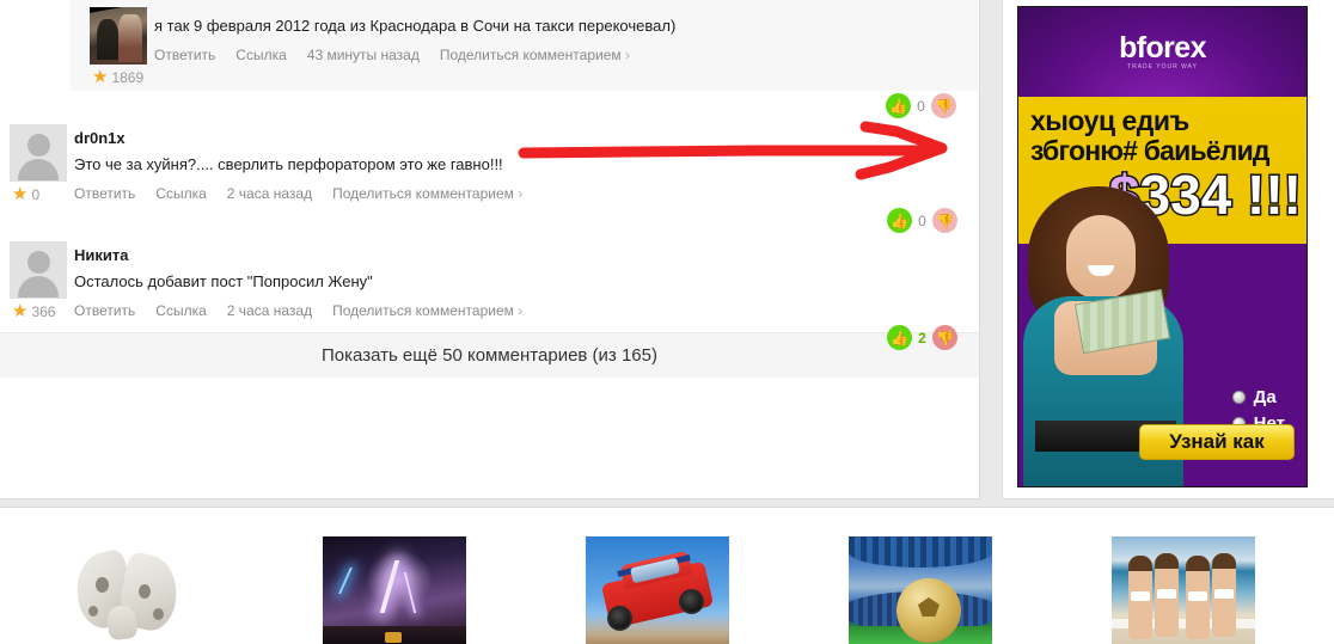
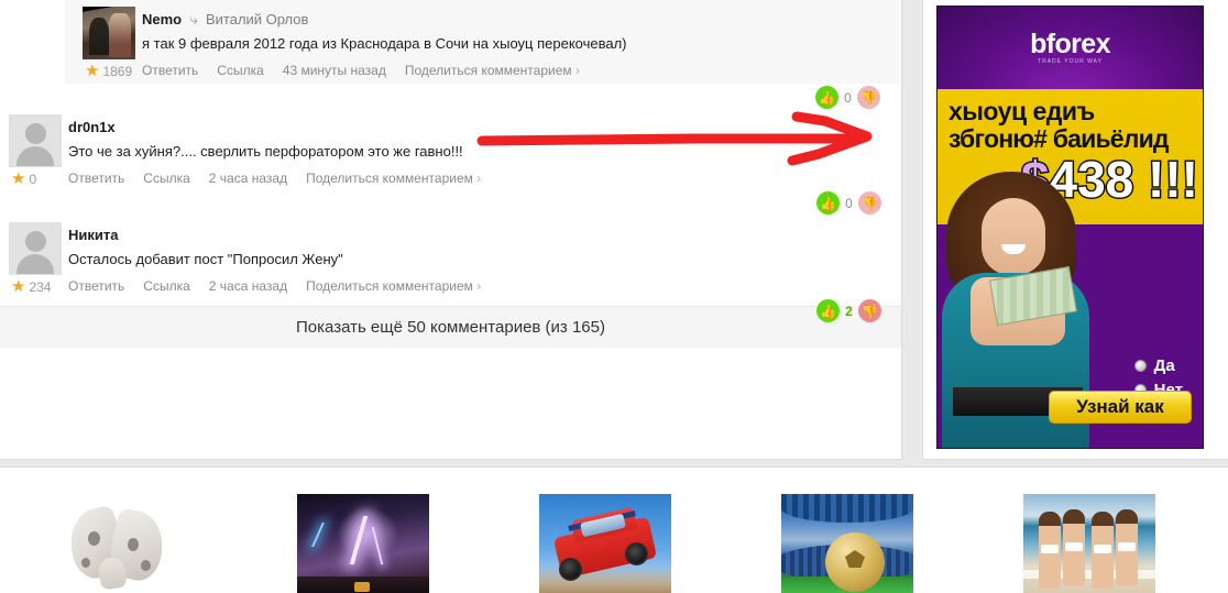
  ★
  1869
+ Nemo
+ ⤷
+ Виталий Орлов
- я так 9 февраля 2012 года из Краснодара в Сочи на такси перекочевал)
+ я так 9 февраля 2012 года из Краснодара в Сочи на хыоуц перекочевал)
  Ответить
  Ссылка
  43 минуты назад
  Поделиться комментарием
  👍
  0
  👎
  ★
  0
  dr0n1x
  Это че за хуйня?.... сверлить перфоратором это же гавно!!!
  Ответить
  Ссылка
  2 часа назад
  Поделиться комментарием
  👍
  0
  👎
  ★
- 366
+ 234
  Никита
  Осталось добавит пост "Попросил Жену"
  Ответить
  Ссылка
  2 часа назад
  Поделиться комментарием
  👍
  2
  👎
  Показать ещё 50 комментариев (из 165)
  bforex
  хыоуц едиъ
  збгоню# баиьёлид
- 334 !!!
+ 438 !!!
  Да
  Узнай как
